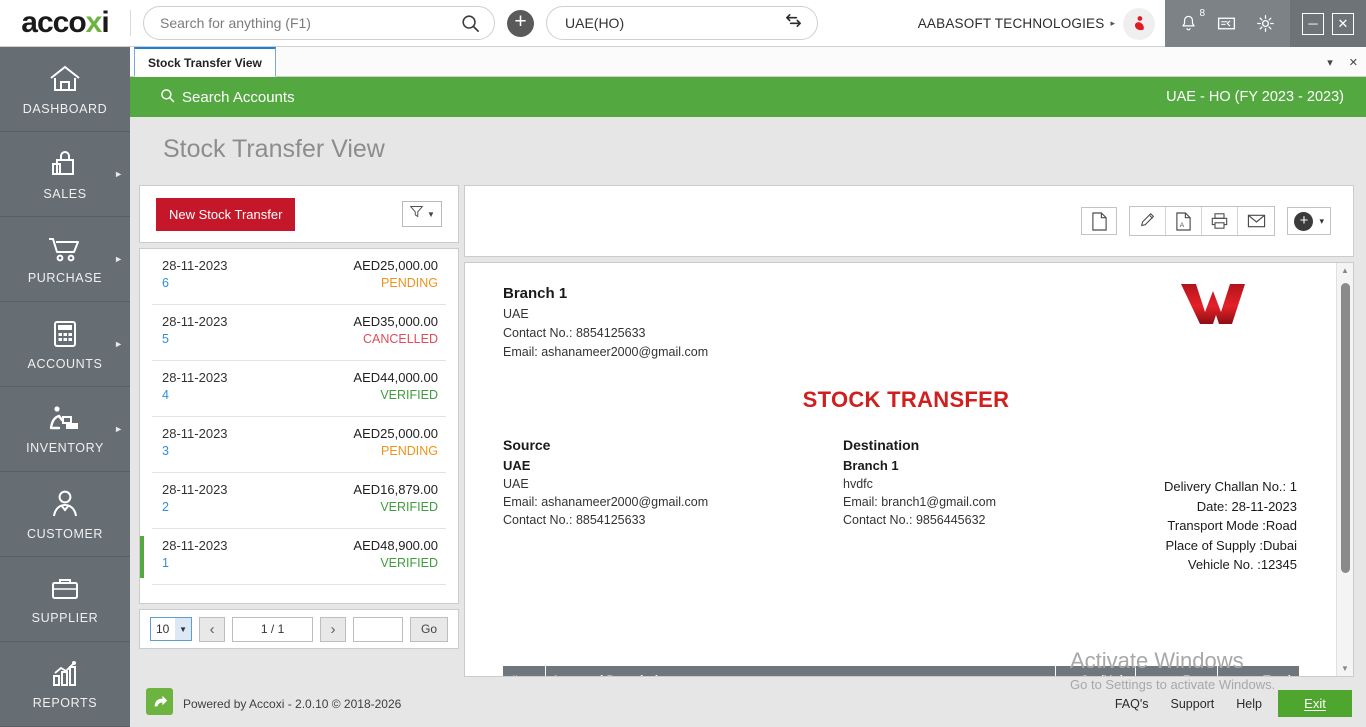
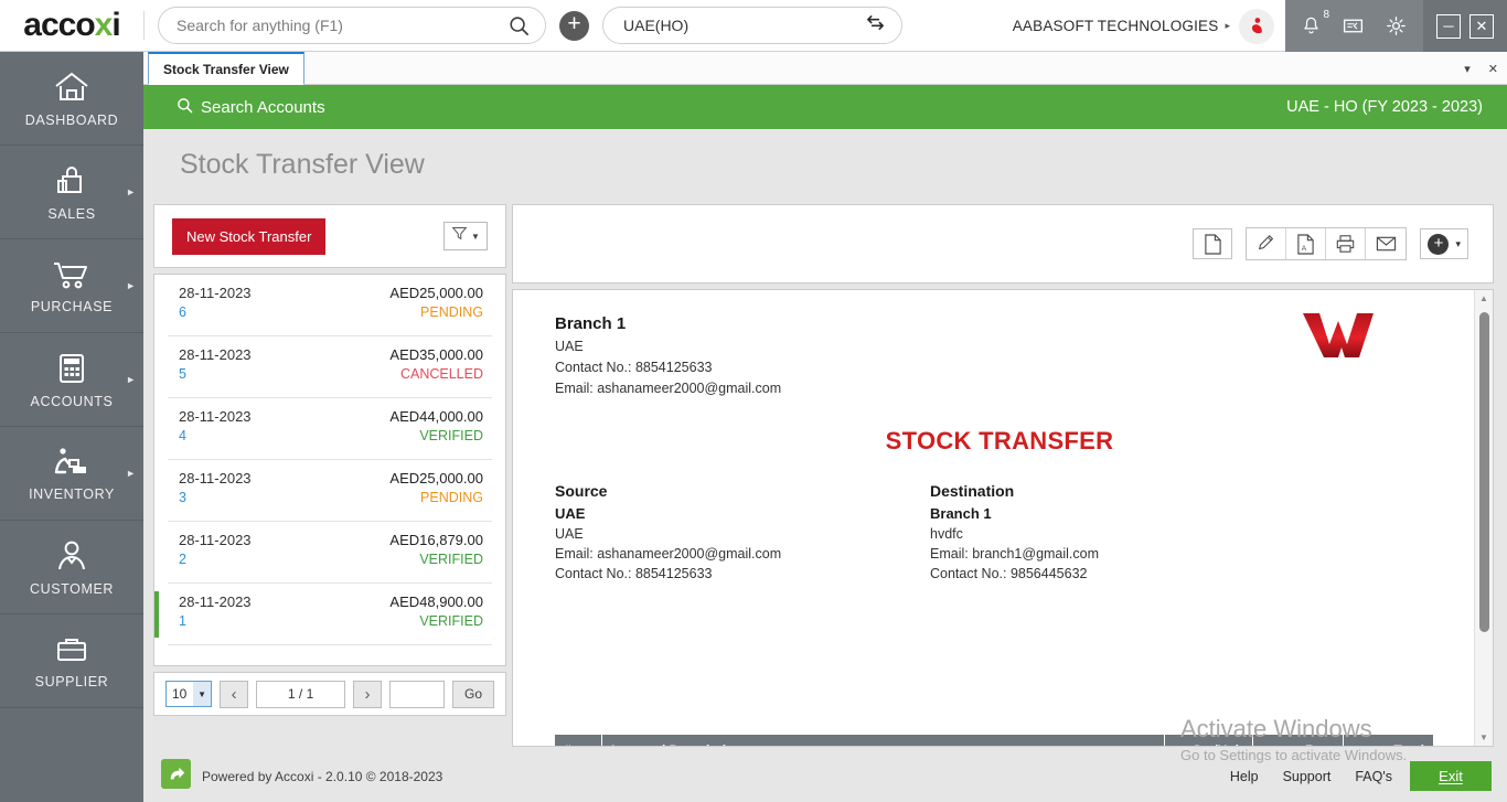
  acco
  x
  i
  Search for anything (F1)
  +
  UAE(HO)
  AABASOFT TECHNOLOGIES
  ▸
  8
  ─
  ✕
  DASHBOARD
  SALES
  ►
  PURCHASE
  ►
  ACCOUNTS
  ►
  INVENTORY
  ►
  CUSTOMER
  SUPPLIER
- REPORTS
  Stock Transfer View
  ▾
  ✕
  Search Accounts
  UAE - HO (FY 2023 - 2023)
  Stock Transfer View
  New Stock Transfer
  ▼
  28-11-2023
  AED25,000.00
  6
  PENDING
  28-11-2023
  AED35,000.00
  5
  CANCELLED
  28-11-2023
  AED44,000.00
  4
  VERIFIED
  28-11-2023
  AED25,000.00
  3
  PENDING
  28-11-2023
  AED16,879.00
  2
  VERIFIED
  28-11-2023
  AED48,900.00
  1
  VERIFIED
  10
  ▼
  ‹
  1 / 1
  ›
  Go
  +
  ▾
  Branch 1
  UAE
  Contact No.: 8854125633
  Email: ashanameer2000@gmail.com
  STOCK TRANSFER
  Source
  UAE
  UAE
  Email: ashanameer2000@gmail.com
  Contact No.: 8854125633
  Destination
  Branch 1
  hvdfc
  Email: branch1@gmail.com
  Contact No.: 9856445632
- Delivery Challan No.: 1
- Date: 28-11-2023
- Transport Mode :Road
- Place of Supply :Dubai
- Vehicle No. :12345
  ▲
  ▼
  Activate Windows
  Go to Settings to activate Windows.
- Powered by Accoxi - 2.0.10 © 2018-2026
+ Powered by Accoxi - 2.0.10 © 2018-2023
- FAQ's
+ Help
  Support
- Help
+ FAQ's
  Exit
